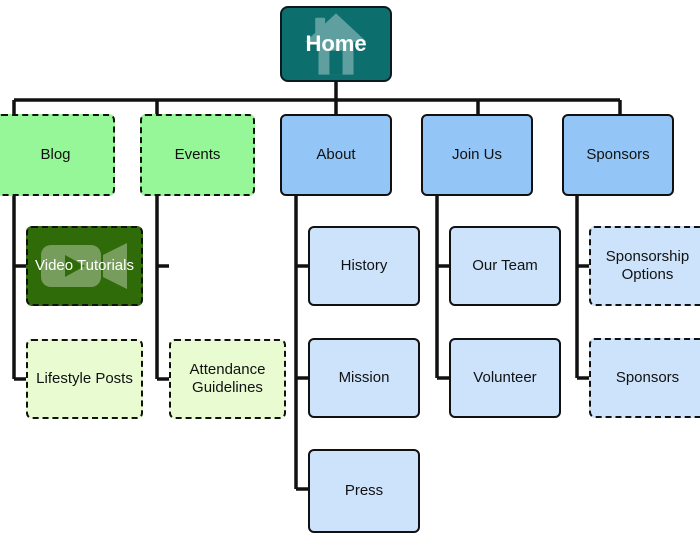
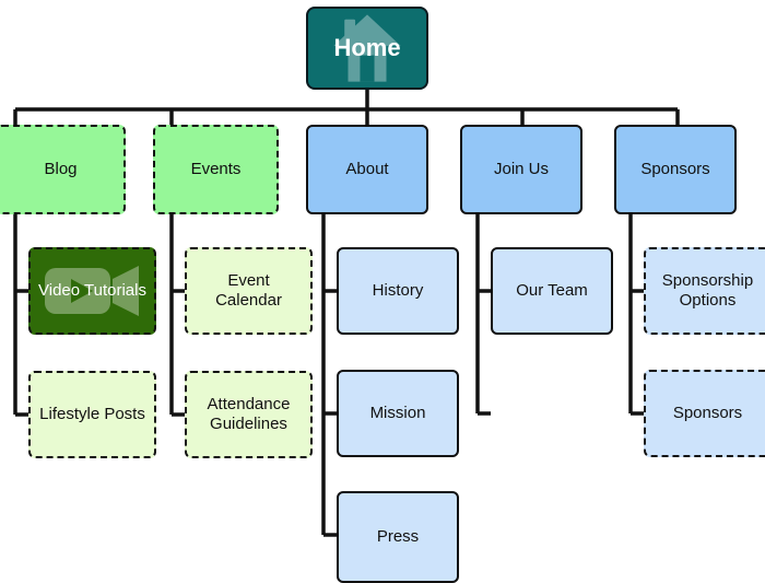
  Home
  Blog
  Events
  About
  Join Us
  Sponsors
  Video Tutorials
  Lifestyle Posts
+ Event
+ Calendar
  Attendance
  Guidelines
  History
  Mission
  Press
  Our Team
- Volunteer
  Sponsorship
  Options
  Sponsors
